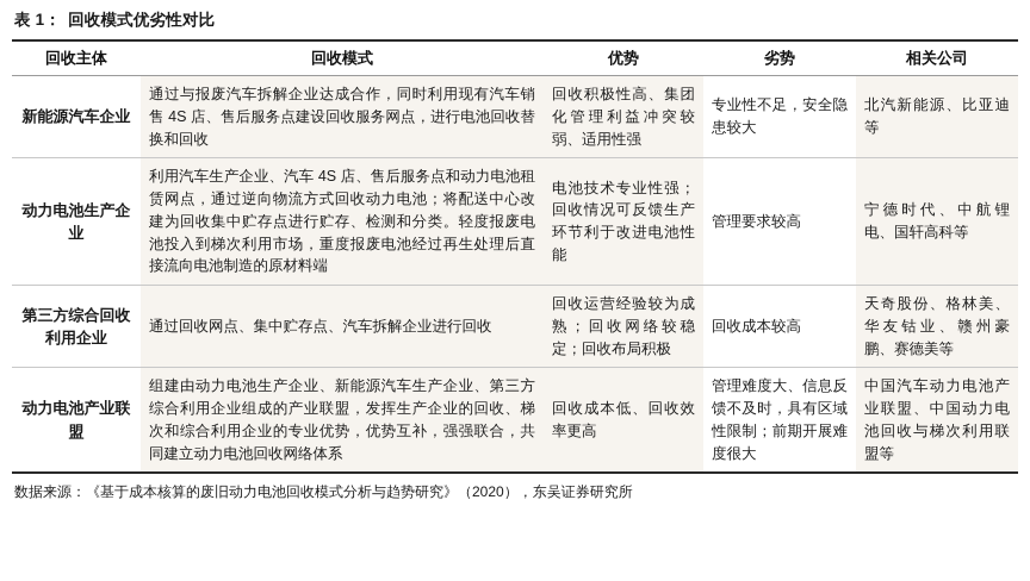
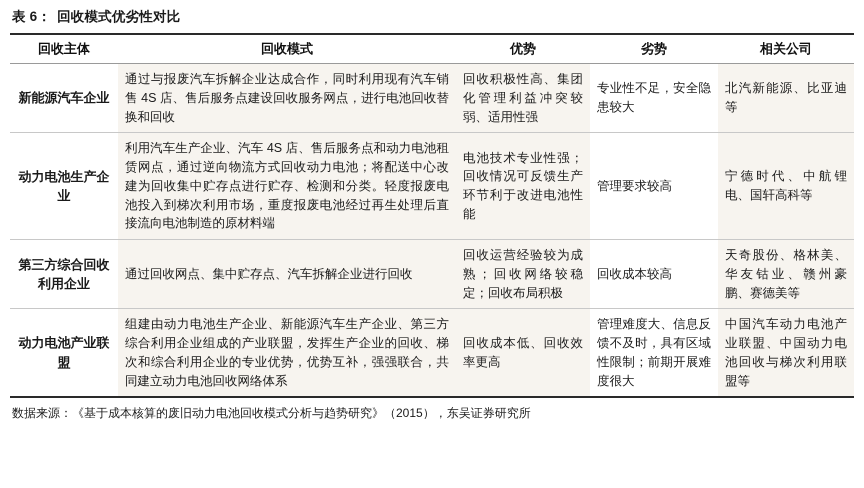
- 表 1： 回收模式优劣性对比
+ 表 6： 回收模式优劣性对比
  回收主体	回收模式	优势	劣势	相关公司
  新能源汽车企业	通过与报废汽车拆解企业达成合作，同时利用现有汽车销售 4S 店、售后服务点建设回收服务网点，进行电池回收替换和回收	回收积极性高、集团化管理利益冲突较弱、适用性强	专业性不足，安全隐患较大	北汽新能源、比亚迪等
  动力电池生产企业	利用汽车生产企业、汽车 4S 店、售后服务点和动力电池租赁网点，通过逆向物流方式回收动力电池；将配送中心改建为回收集中贮存点进行贮存、检测和分类。轻度报废电池投入到梯次利用市场，重度报废电池经过再生处理后直接流向电池制造的原材料端	电池技术专业性强；回收情况可反馈生产环节利于改进电池性能	管理要求较高	宁德时代、中航锂电、国轩高科等
  第三方综合回收利用企业	通过回收网点、集中贮存点、汽车拆解企业进行回收	回收运营经验较为成熟；回收网络较稳定；回收布局积极	回收成本较高	天奇股份、格林美、华友钴业、赣州豪鹏、赛德美等
  动力电池产业联盟	组建由动力电池生产企业、新能源汽车生产企业、第三方综合利用企业组成的产业联盟，发挥生产企业的回收、梯次和综合利用企业的专业优势，优势互补，强强联合，共同建立动力电池回收网络体系	回收成本低、回收效率更高	管理难度大、信息反馈不及时，具有区域性限制；前期开展难度很大	中国汽车动力电池产业联盟、中国动力电池回收与梯次利用联盟等
- 数据来源：《基于成本核算的废旧动力电池回收模式分析与趋势研究》（2020），东吴证券研究所
+ 数据来源：《基于成本核算的废旧动力电池回收模式分析与趋势研究》（2015），东吴证券研究所
